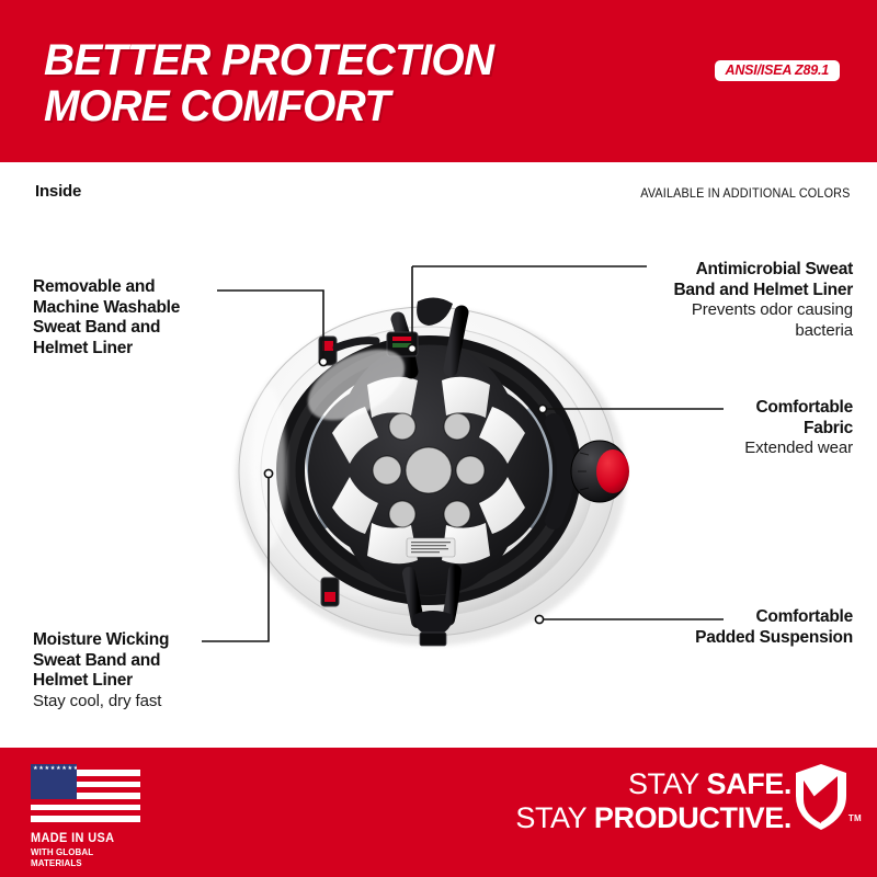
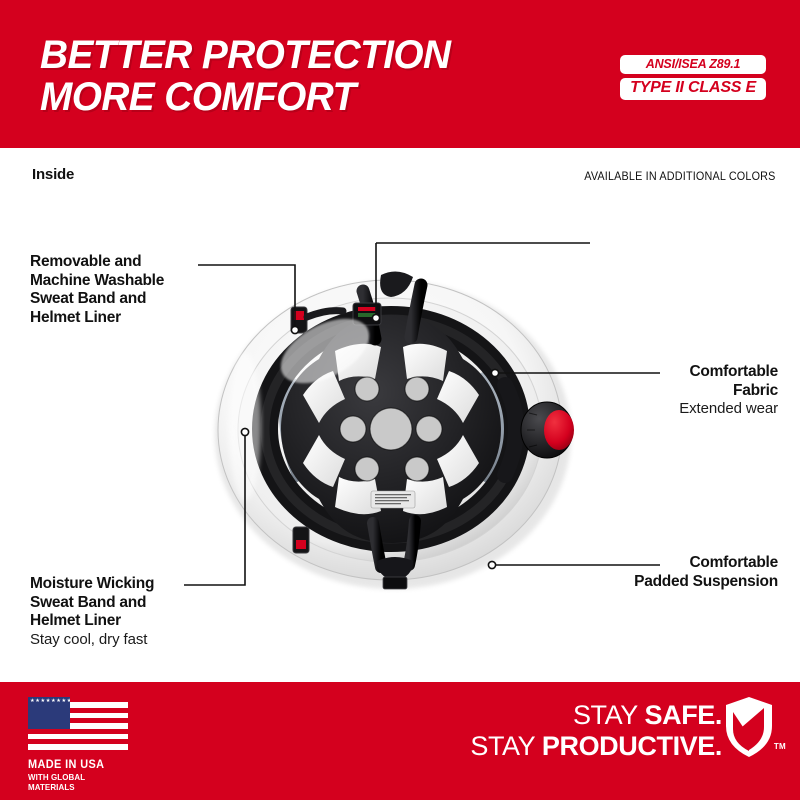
  BETTER PROTECTION
  MORE COMFORT
  ANSI/ISEA Z89.1
+ TYPE II CLASS E
  Inside
  AVAILABLE IN ADDITIONAL COLORS
  Removable and
  Machine Washable
  Sweat Band and
  Helmet Liner
- Antimicrobial Sweat
- Band and Helmet Liner
- Prevents odor causing
- bacteria
  Comfortable
  Fabric
  Extended wear
  Comfortable
  Padded Suspension
  Moisture Wicking
  Sweat Band and
  Helmet Liner
  Stay cool, dry fast
  MADE IN USA
  WITH GLOBAL MATERIALS
  STAY SAFE.
  STAY PRODUCTIVE.
  TM
